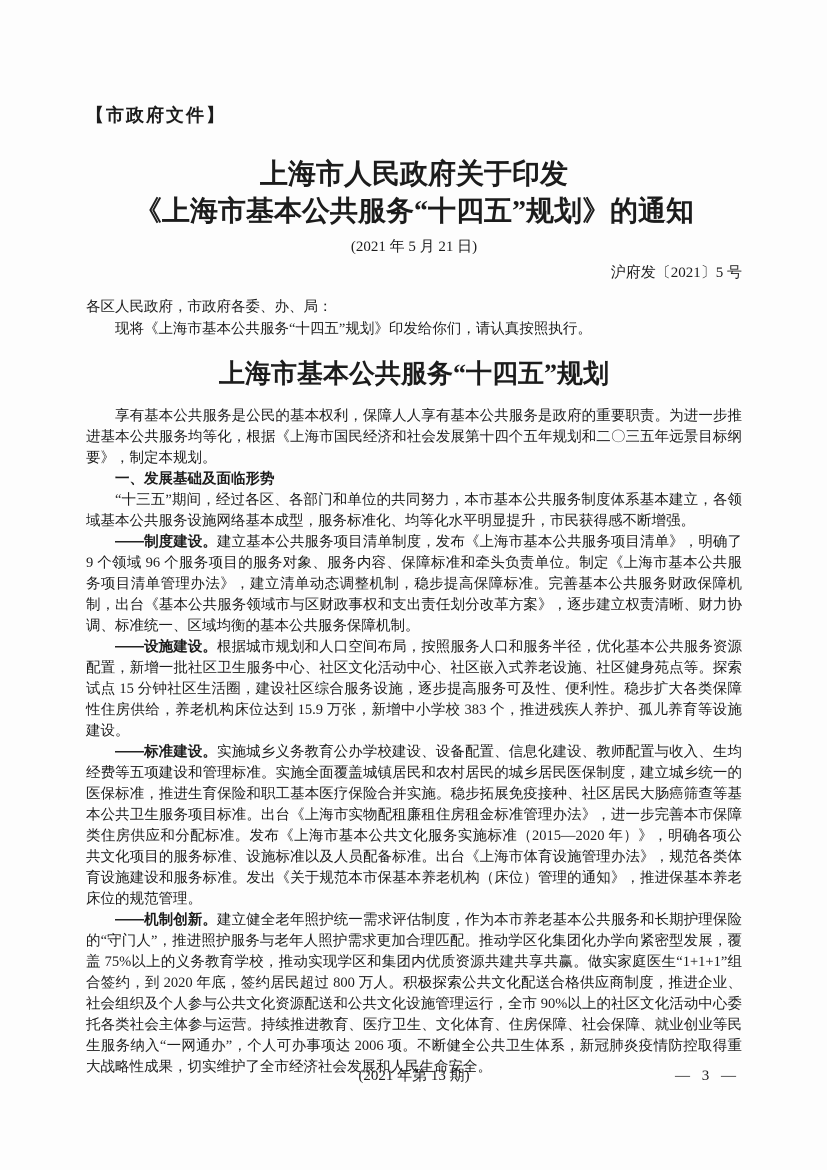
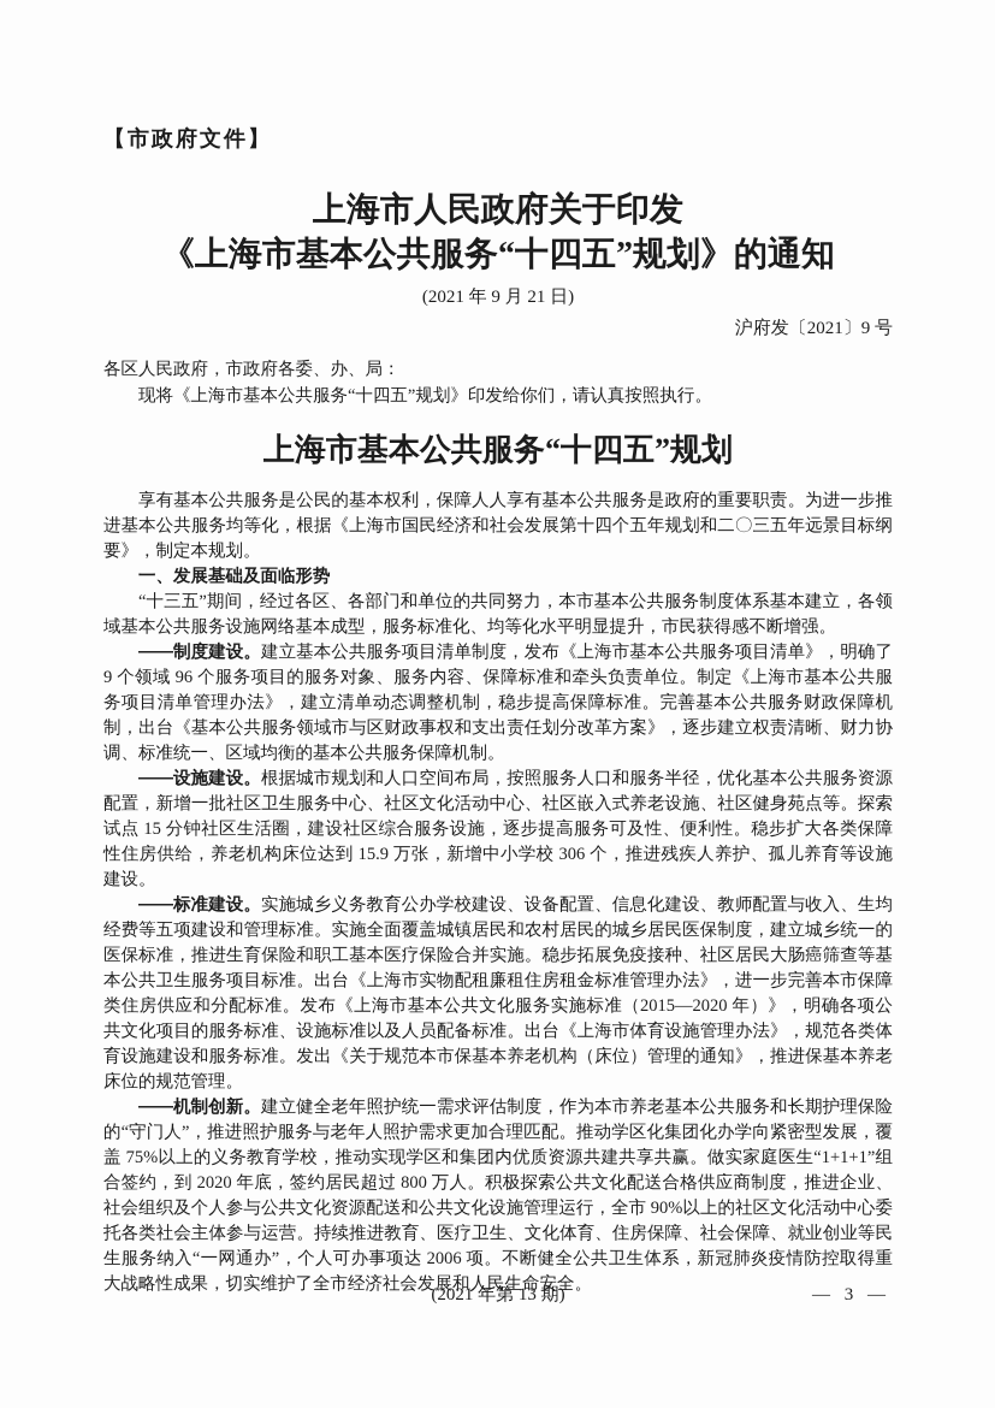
  【市政府文件】
  上海市人民政府关于印发
  《上海市基本公共服务“十四五”规划》的通知
- (2021 年 5 月 21 日)
+ (2021 年 9 月 21 日)
- 沪府发〔2021〕5 号
+ 沪府发〔2021〕9 号
  各区人民政府，市政府各委、办、局：
  现将《上海市基本公共服务“十四五”规划》印发给你们，请认真按照执行。
  上海市基本公共服务“十四五”规划
  享有基本公共服务是公民的基本权利，保障人人享有基本公共服务是政府的重要职责。为进一步推进基本公共服务均等化，根据《上海市国民经济和社会发展第十四个五年规划和二〇三五年远景目标纲要》，制定本规划。
  一、发展基础及面临形势
  “十三五”期间，经过各区、各部门和单位的共同努力，本市基本公共服务制度体系基本建立，各领域基本公共服务设施网络基本成型，服务标准化、均等化水平明显提升，市民获得感不断增强。
  ——制度建设。建立基本公共服务项目清单制度，发布《上海市基本公共服务项目清单》，明确了 9 个领域 96 个服务项目的服务对象、服务内容、保障标准和牵头负责单位。制定《上海市基本公共服务项目清单管理办法》，建立清单动态调整机制，稳步提高保障标准。完善基本公共服务财政保障机制，出台《基本公共服务领域市与区财政事权和支出责任划分改革方案》，逐步建立权责清晰、财力协调、标准统一、区域均衡的基本公共服务保障机制。
- ——设施建设。根据城市规划和人口空间布局，按照服务人口和服务半径，优化基本公共服务资源配置，新增一批社区卫生服务中心、社区文化活动中心、社区嵌入式养老设施、社区健身苑点等。探索试点 15 分钟社区生活圈，建设社区综合服务设施，逐步提高服务可及性、便利性。稳步扩大各类保障性住房供给，养老机构床位达到 15.9 万张，新增中小学校 383 个，推进残疾人养护、孤儿养育等设施建设。
+ ——设施建设。根据城市规划和人口空间布局，按照服务人口和服务半径，优化基本公共服务资源配置，新增一批社区卫生服务中心、社区文化活动中心、社区嵌入式养老设施、社区健身苑点等。探索试点 15 分钟社区生活圈，建设社区综合服务设施，逐步提高服务可及性、便利性。稳步扩大各类保障性住房供给，养老机构床位达到 15.9 万张，新增中小学校 306 个，推进残疾人养护、孤儿养育等设施建设。
  ——标准建设。实施城乡义务教育公办学校建设、设备配置、信息化建设、教师配置与收入、生均经费等五项建设和管理标准。实施全面覆盖城镇居民和农村居民的城乡居民医保制度，建立城乡统一的医保标准，推进生育保险和职工基本医疗保险合并实施。稳步拓展免疫接种、社区居民大肠癌筛查等基本公共卫生服务项目标准。出台《上海市实物配租廉租住房租金标准管理办法》，进一步完善本市保障类住房供应和分配标准。发布《上海市基本公共文化服务实施标准（2015—2020 年）》，明确各项公共文化项目的服务标准、设施标准以及人员配备标准。出台《上海市体育设施管理办法》，规范各类体育设施建设和服务标准。发出《关于规范本市保基本养老机构（床位）管理的通知》，推进保基本养老床位的规范管理。
  ——机制创新。建立健全老年照护统一需求评估制度，作为本市养老基本公共服务和长期护理保险的“守门人”，推进照护服务与老年人照护需求更加合理匹配。推动学区化集团化办学向紧密型发展，覆盖 75%以上的义务教育学校，推动实现学区和集团内优质资源共建共享共赢。做实家庭医生“1+1+1”组合签约，到 2020 年底，签约居民超过 800 万人。积极探索公共文化配送合格供应商制度，推进企业、社会组织及个人参与公共文化资源配送和公共文化设施管理运行，全市 90%以上的社区文化活动中心委托各类社会主体参与运营。持续推进教育、医疗卫生、文化体育、住房保障、社会保障、就业创业等民生服务纳入“一网通办”，个人可办事项达 2006 项。不断健全公共卫生体系，新冠肺炎疫情防控取得重大战略性成果，切实维护了全市经济社会发展和人民生命安全。
  (2021 年第 13 期)
  — 3 —
